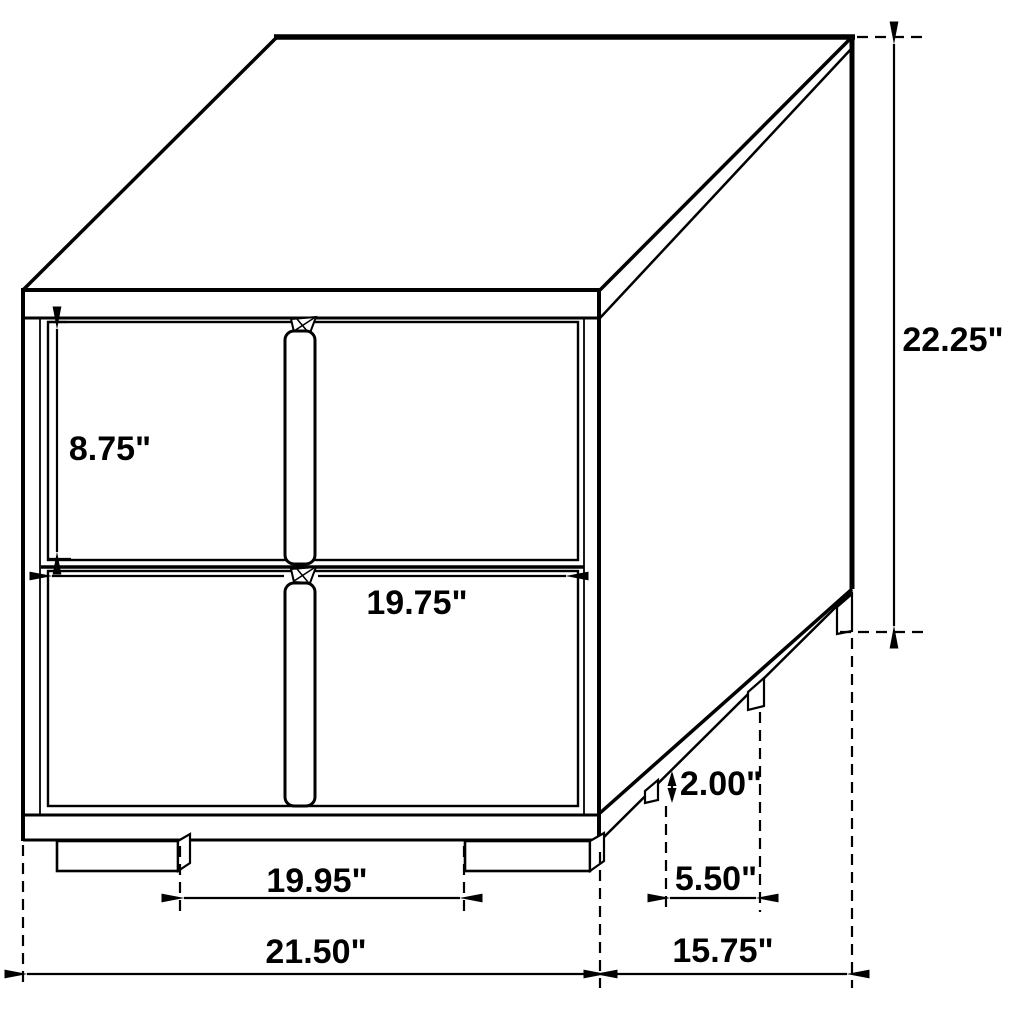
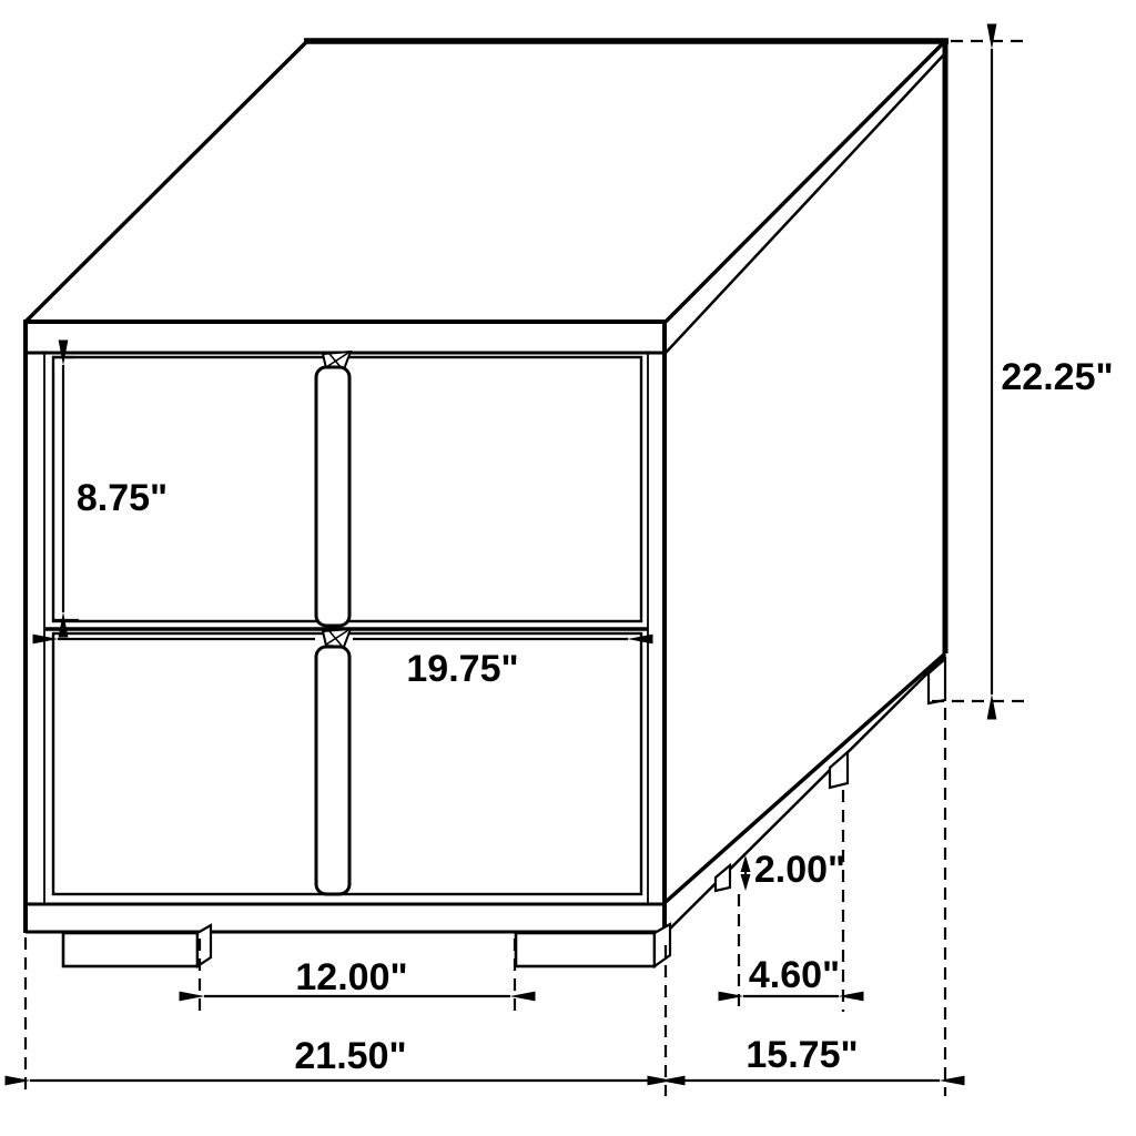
  8.75"
  19.75"
  22.25"
- 19.95"
+ 12.00"
- 5.50"
+ 4.60"
  2.00"
  21.50"
  15.75"
